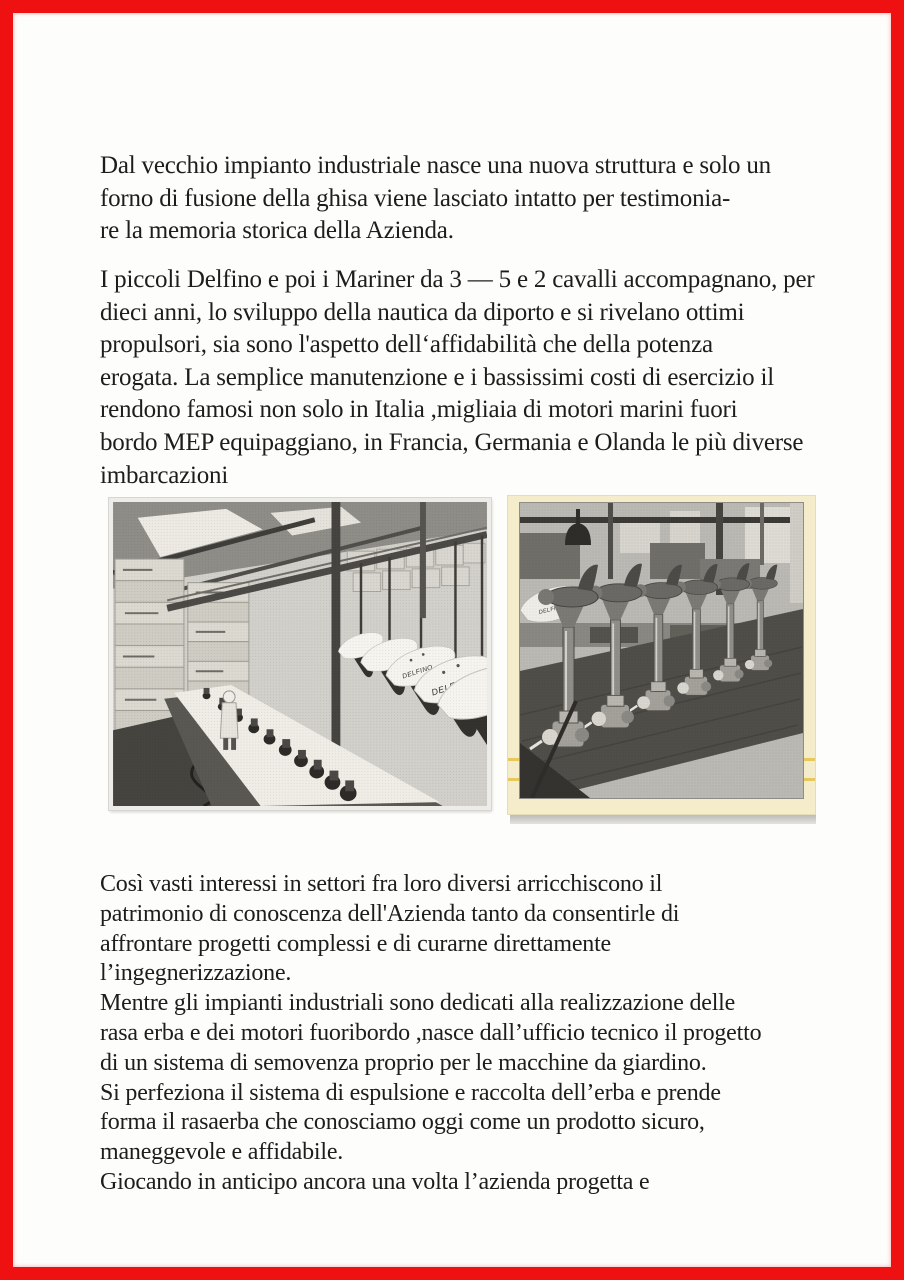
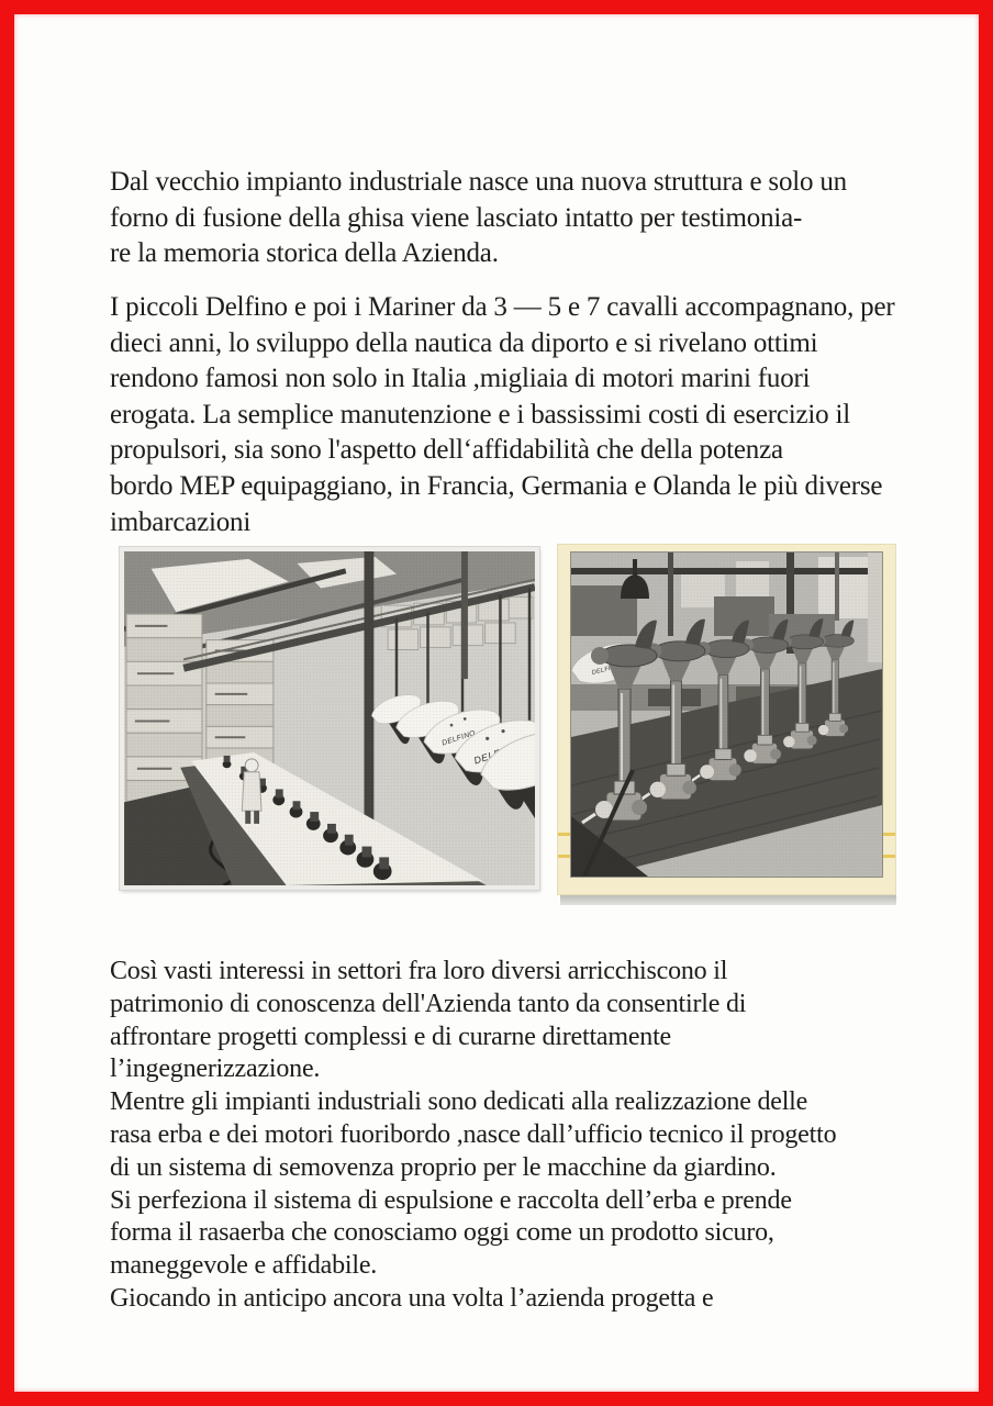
  Dal vecchio impianto industriale nasce una nuova struttura e solo un
  forno di fusione della ghisa viene lasciato intatto per testimonia-
  re la memoria storica della Azienda.
- I piccoli Delfino e poi i Mariner da 3 — 5 e 2 cavalli accompagnano, per
+ I piccoli Delfino e poi i Mariner da 3 — 5 e 7 cavalli accompagnano, per
  dieci anni, lo sviluppo della nautica da diporto e si rivelano ottimi
- propulsori, sia sono l'aspetto dell‘affidabilità che della potenza
+ rendono famosi non solo in Italia ,migliaia di motori marini fuori
  erogata. La semplice manutenzione e i bassissimi costi di esercizio il
- rendono famosi non solo in Italia ,migliaia di motori marini fuori
+ propulsori, sia sono l'aspetto dell‘affidabilità che della potenza
  bordo MEP equipaggiano, in Francia, Germania e Olanda le più diverse
  imbarcazioni
  Così vasti interessi in settori fra loro diversi arricchiscono il
  patrimonio di conoscenza dell'Azienda tanto da consentirle di
  affrontare progetti complessi e di curarne direttamente
  l’ingegnerizzazione.
  Mentre gli impianti industriali sono dedicati alla realizzazione delle
  rasa erba e dei motori fuoribordo ,nasce dall’ufficio tecnico il progetto
  di un sistema di semovenza proprio per le macchine da giardino.
  Si perfeziona il sistema di espulsione e raccolta dell’erba e prende
  forma il rasaerba che conosciamo oggi come un prodotto sicuro,
  maneggevole e affidabile.
  Giocando in anticipo ancora una volta l’azienda progetta e
